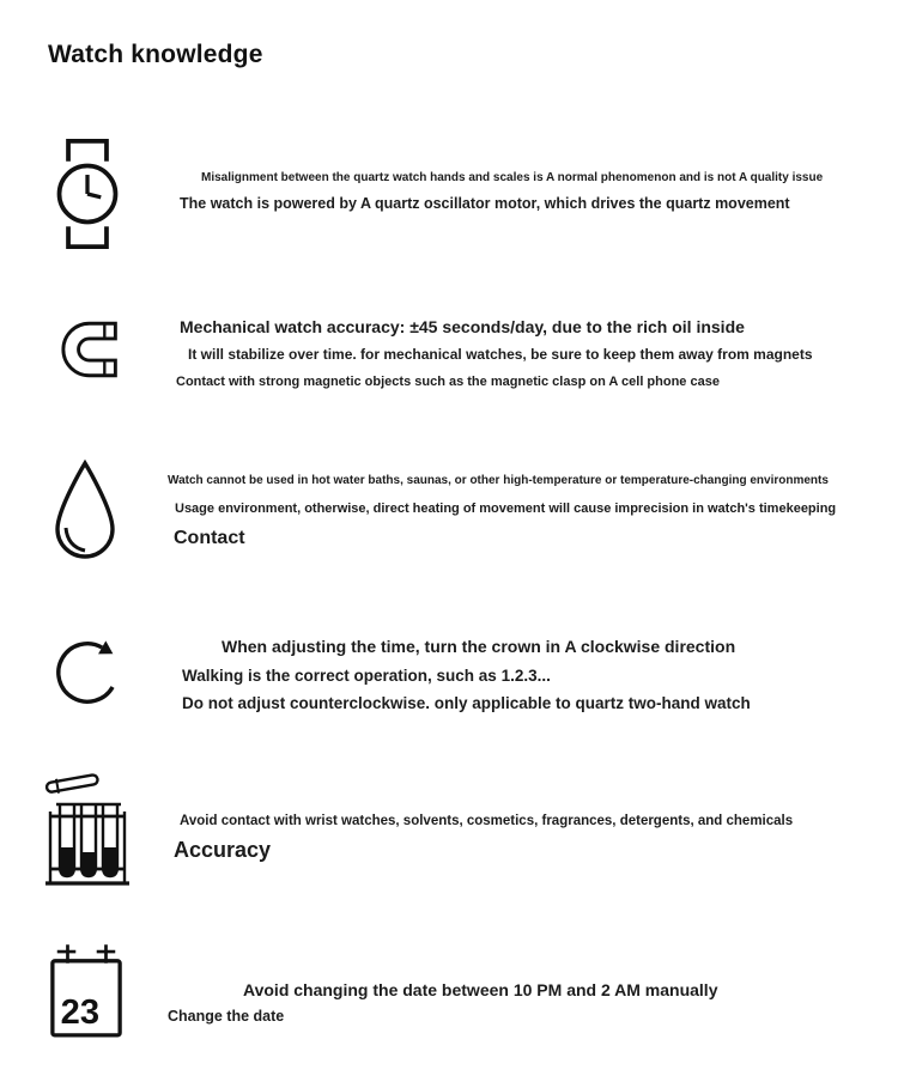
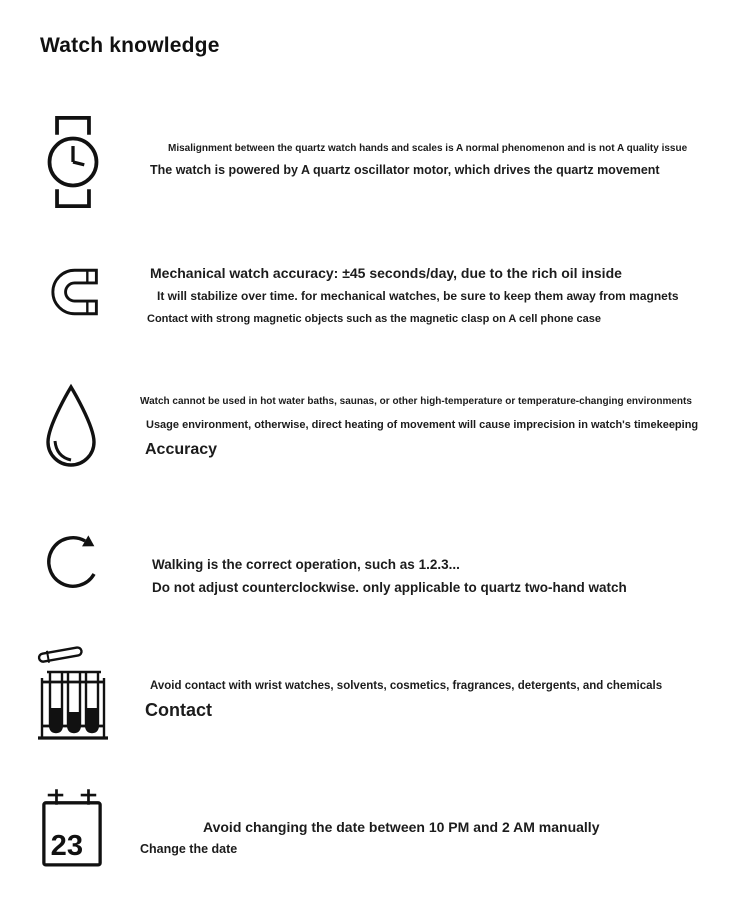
  Watch knowledge
  Misalignment between the quartz watch hands and scales is A normal phenomenon and is not A quality issue
  The watch is powered by A quartz oscillator motor, which drives the quartz movement
  Mechanical watch accuracy: ±45 seconds/day, due to the rich oil inside
  It will stabilize over time. for mechanical watches, be sure to keep them away from magnets
  Contact with strong magnetic objects such as the magnetic clasp on A cell phone case
  Watch cannot be used in hot water baths, saunas, or other high-temperature or temperature-changing environments
  Usage environment, otherwise, direct heating of movement will cause imprecision in watch's timekeeping
- Contact
+ Accuracy
- When adjusting the time, turn the crown in A clockwise direction
  Walking is the correct operation, such as 1.2.3...
  Do not adjust counterclockwise. only applicable to quartz two-hand watch
  Avoid contact with wrist watches, solvents, cosmetics, fragrances, detergents, and chemicals
- Accuracy
+ Contact
  23
  Avoid changing the date between 10 PM and 2 AM manually
  Change the date
